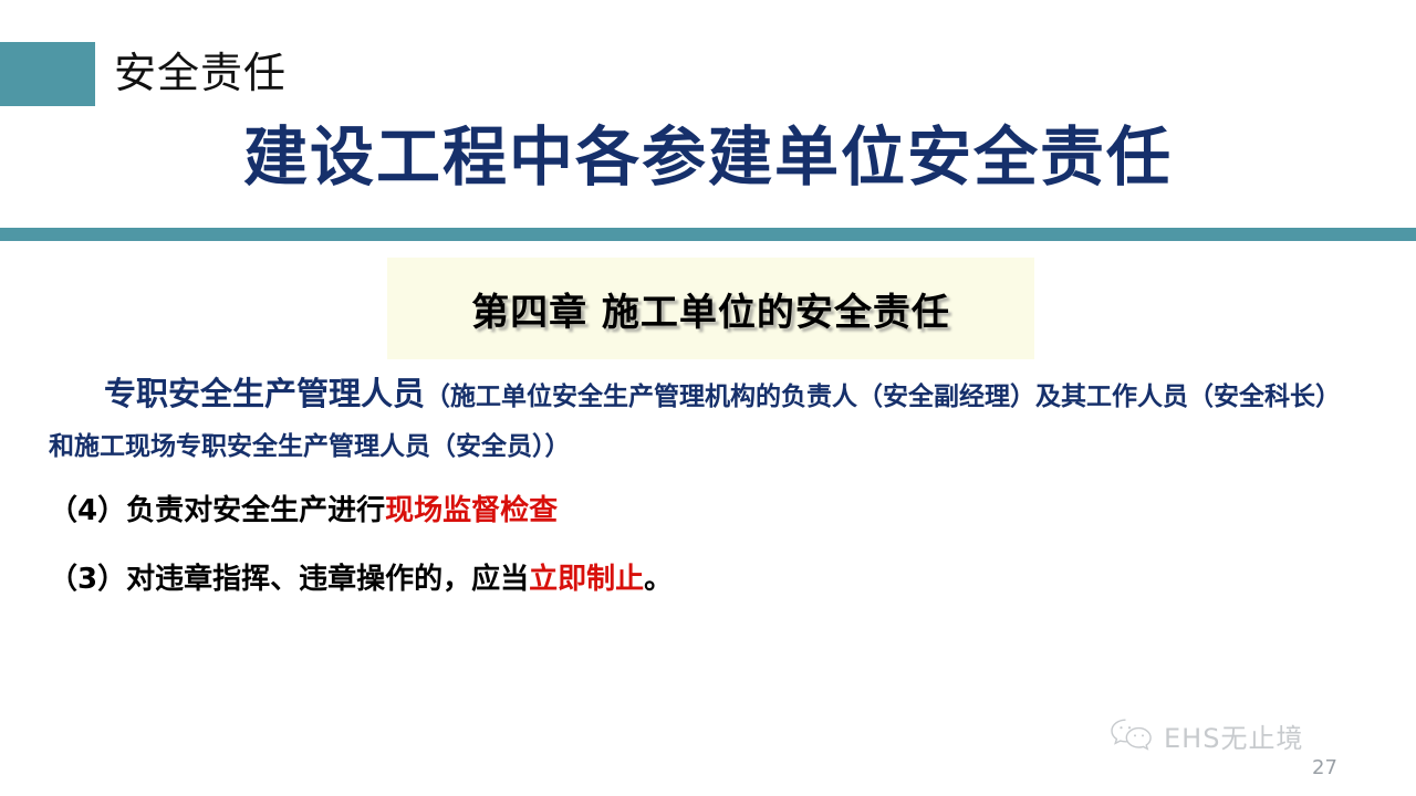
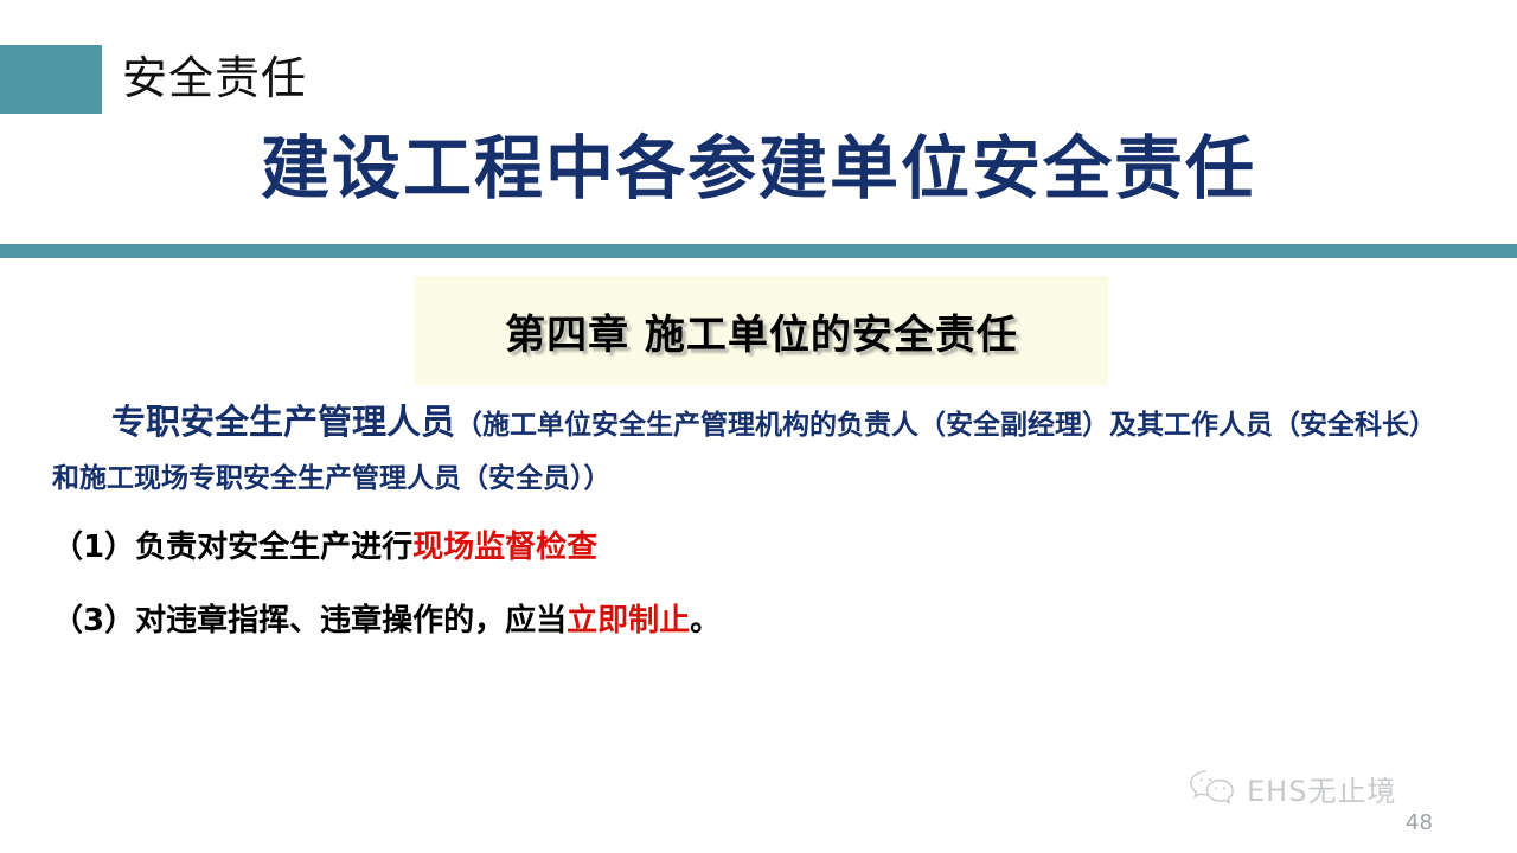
  安全责任
  建设工程中各参建单位安全责任
  第四章 施工单位的安全责任
  专职安全生产管理人员（施工单位安全生产管理机构的负责人（安全副经理）及其工作人员（安全科长）和施工现场专职安全生产管理人员（安全员））
- （4）负责对安全生产进行现场监督检查
+ （1）负责对安全生产进行现场监督检查
  （3）对违章指挥、违章操作的，应当立即制止。
  EHS无止境
- 27
+ 48
